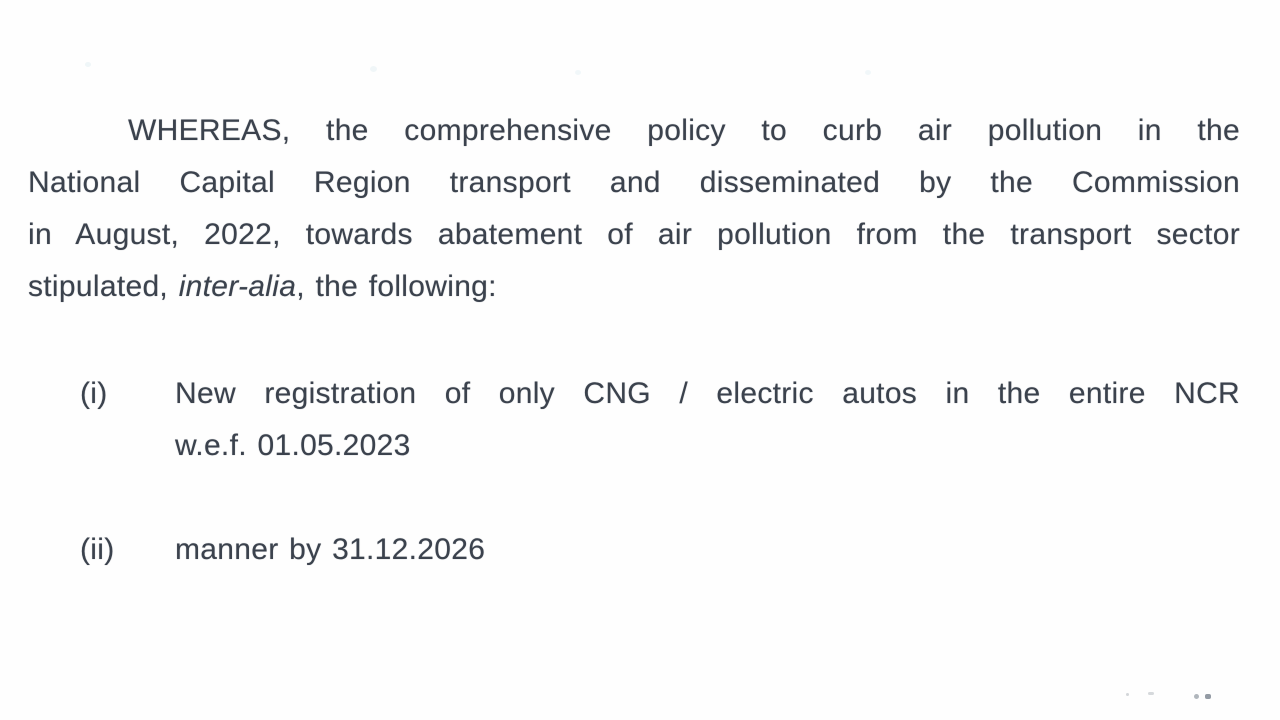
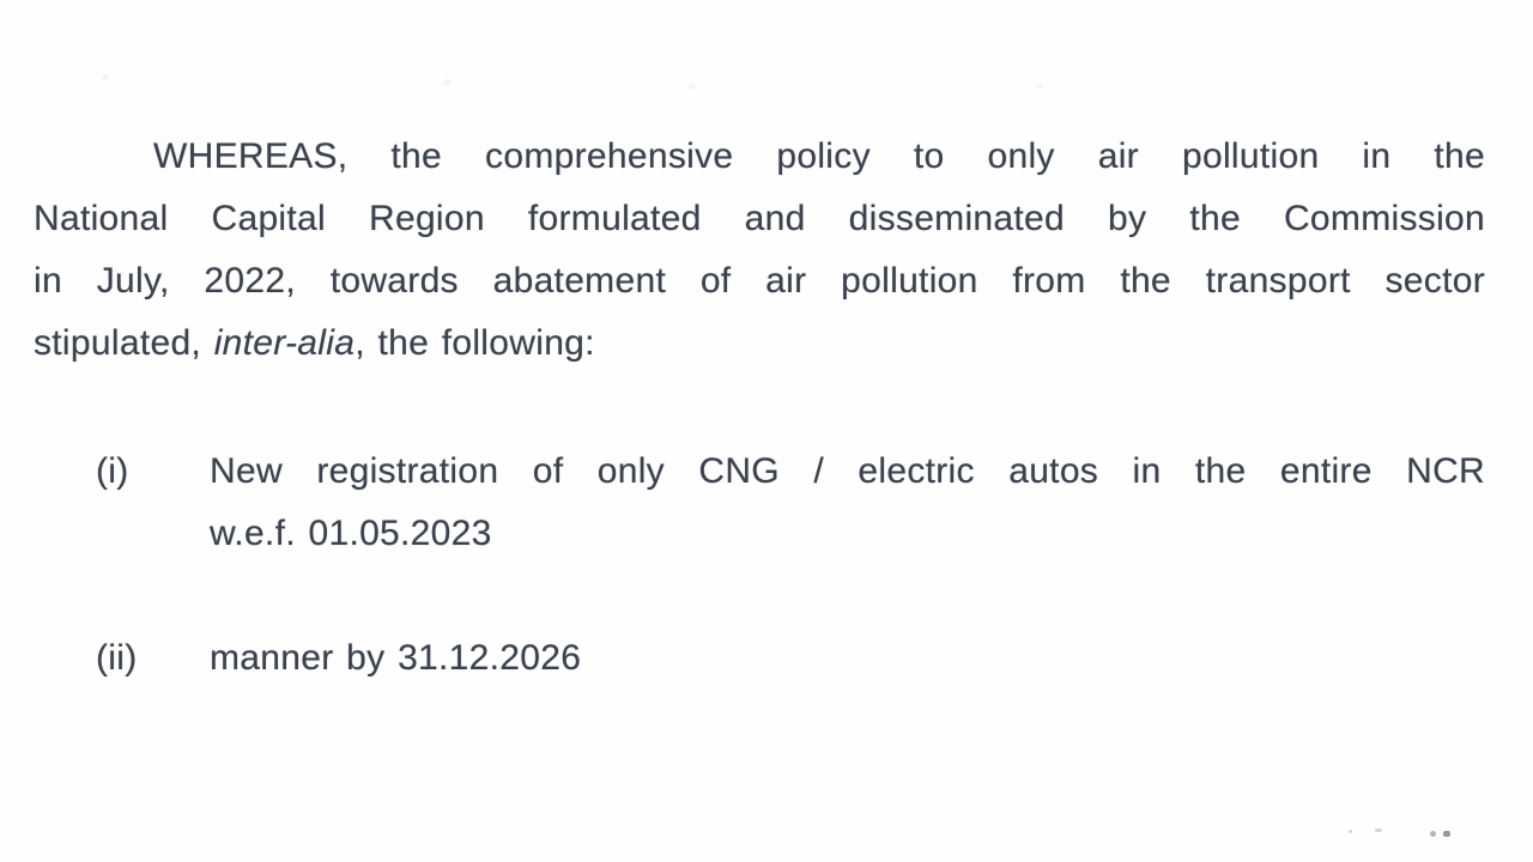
- WHEREAS, the comprehensive policy to curb air pollution in the
+ WHEREAS, the comprehensive policy to only air pollution in the
- National Capital Region transport and disseminated by the Commission
+ National Capital Region formulated and disseminated by the Commission
- in August, 2022, towards abatement of air pollution from the transport sector
+ in July, 2022, towards abatement of air pollution from the transport sector
  stipulated, inter-alia, the following:
  (i)
  New registration of only CNG / electric autos in the entire NCR
  w.e.f. 01.05.2023
  (ii)
  manner by 31.12.2026
